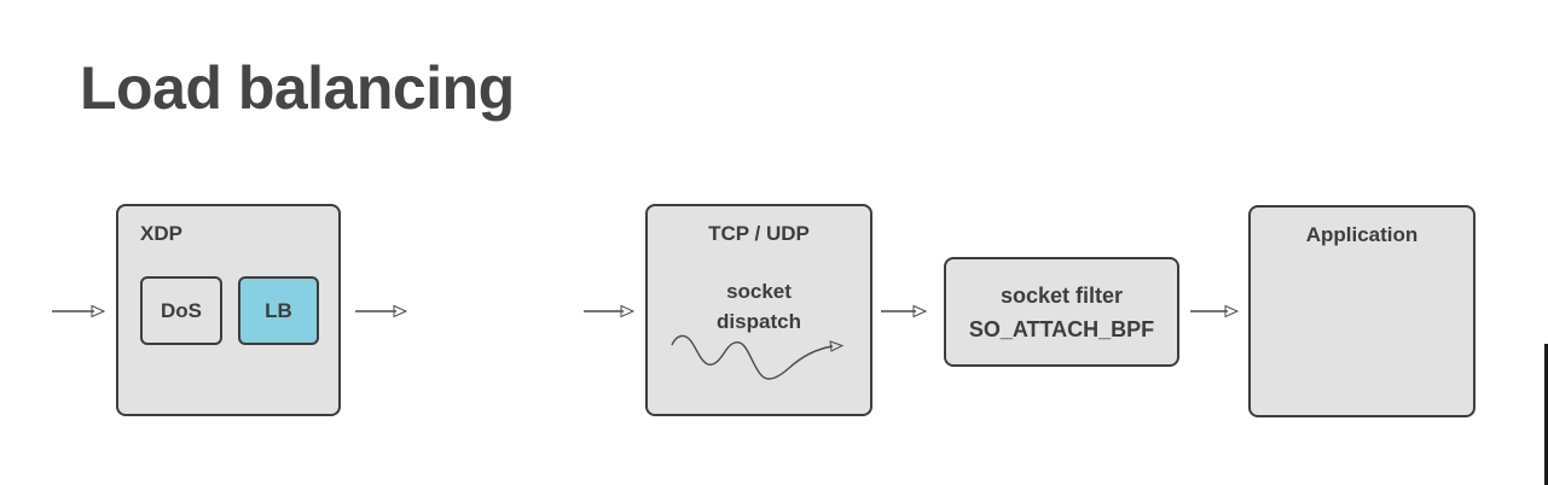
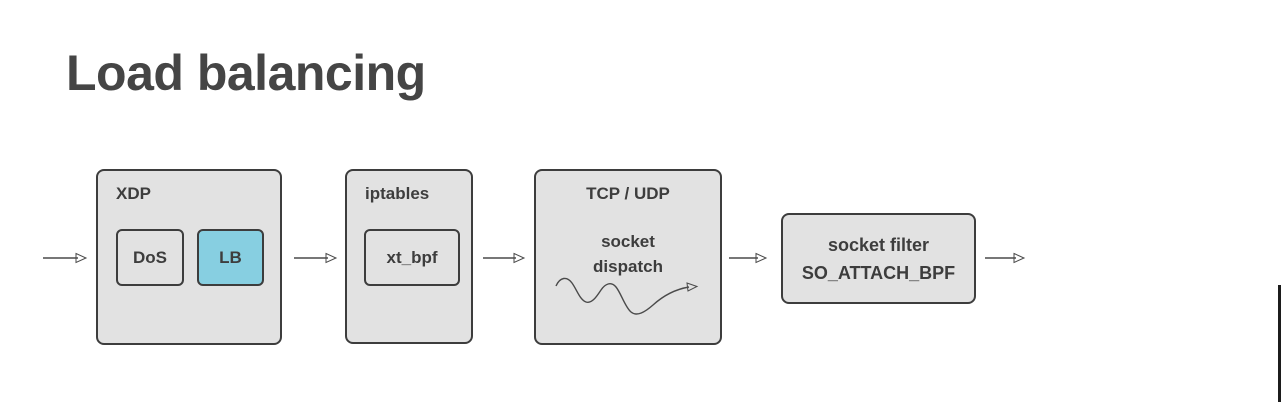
  Load balancing
  XDP
  DoS
  LB
+ iptables
+ xt_bpf
  TCP / UDP
  socket
  dispatch
  socket filter
  SO_ATTACH_BPF
- Application
